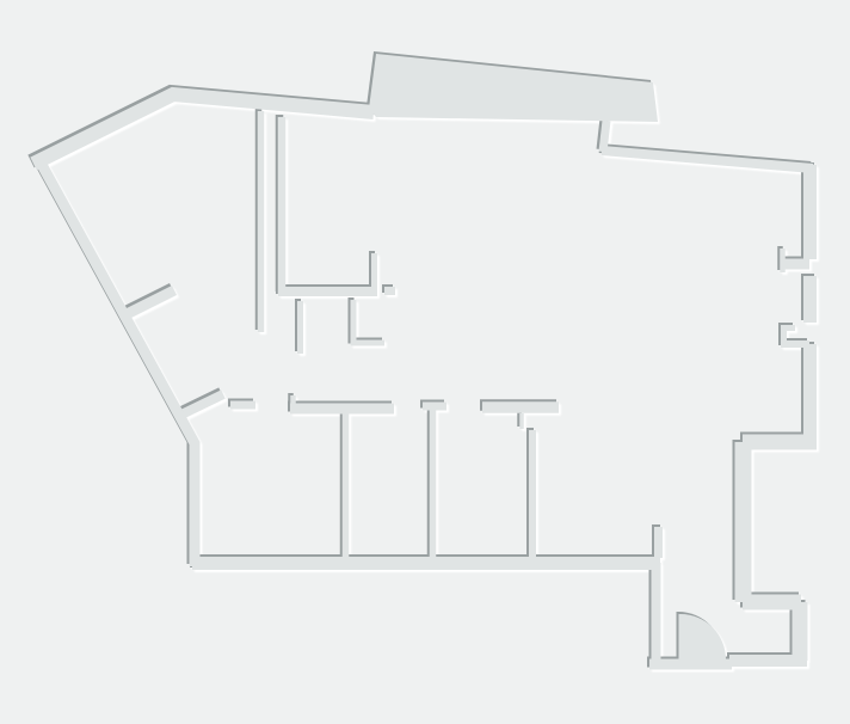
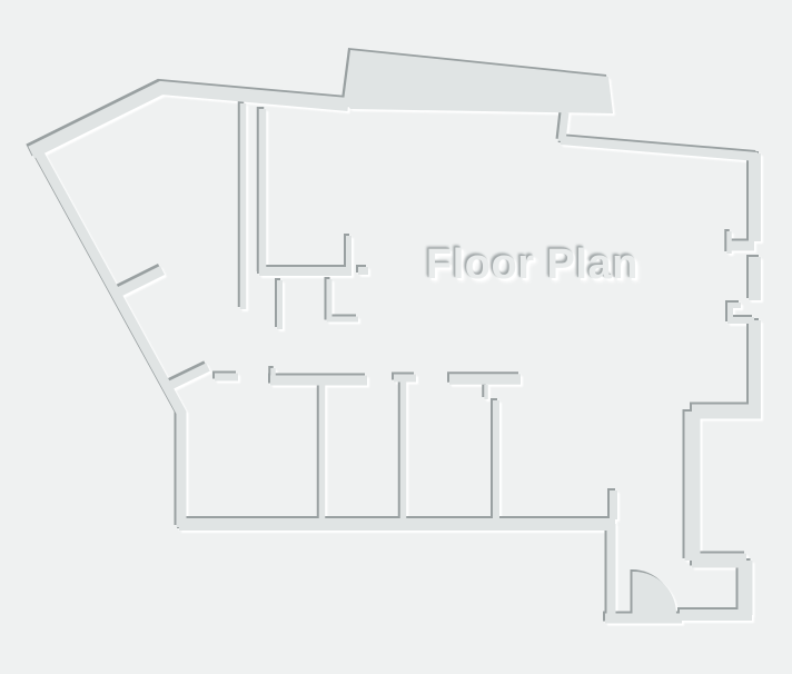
+ Floor Plan
